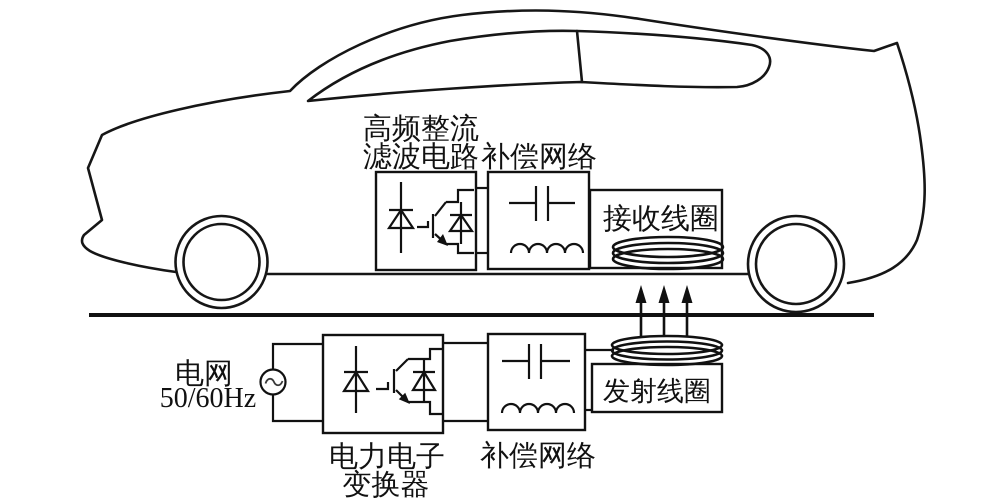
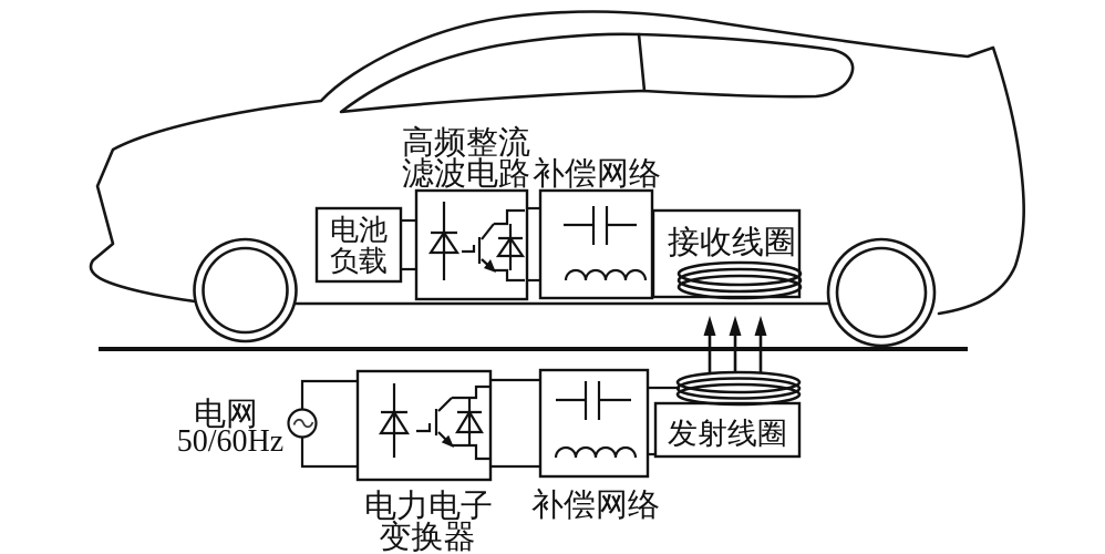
  电网
  50/60Hz
  电力电子
  变换器
  补偿网络
  发射线圈
+ 电池
+ 负载
  高频整流
  滤波电路
  补偿网络
  接收线圈
